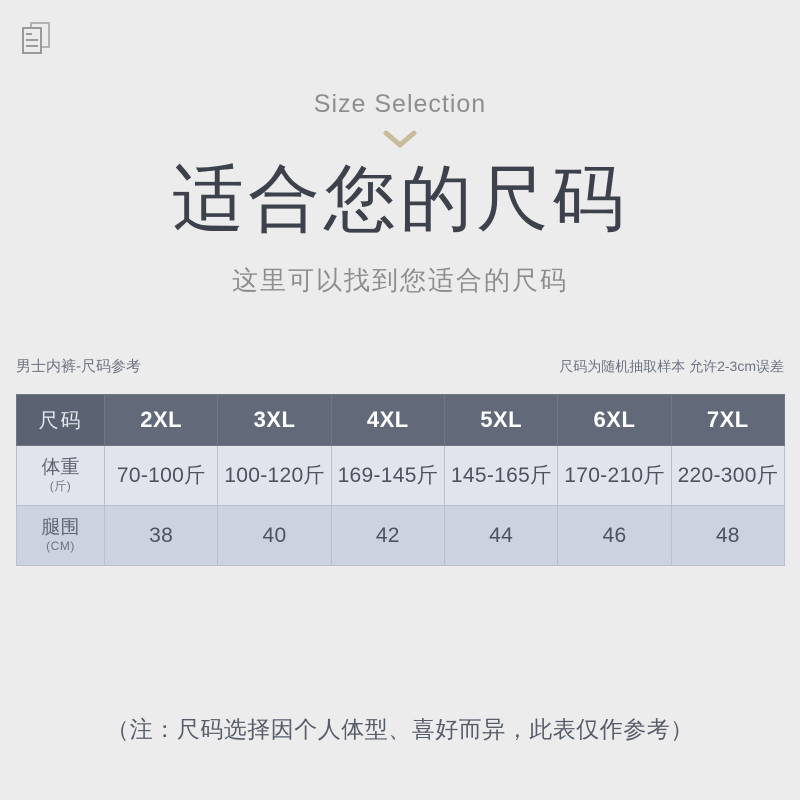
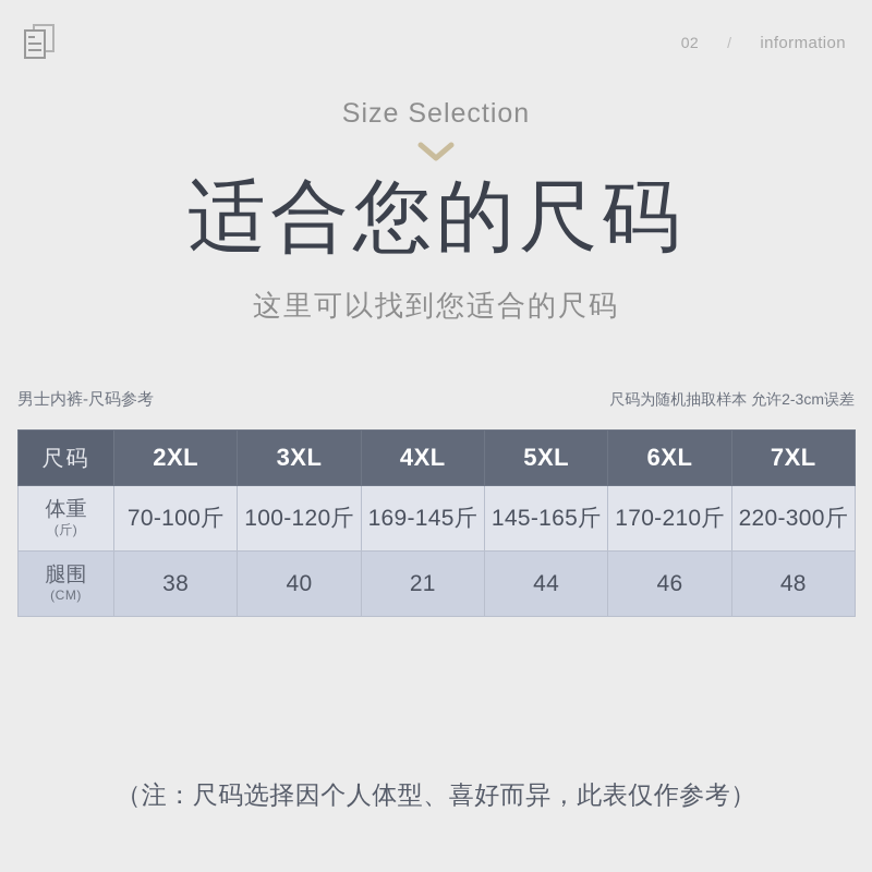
+ 02
+ /
+ information
  Size Selection
  适合您的尺码
  这里可以找到您适合的尺码
  男士内裤-尺码参考
  尺码为随机抽取样本 允许2-3cm误差
  尺码	2XL	3XL	4XL	5XL	6XL	7XL
  体重 (斤)	70-100斤	100-120斤	169-145斤	145-165斤	170-210斤	220-300斤
- 腿围 (CM)	38	40	42	44	46	48
+ 腿围 (CM)	38	40	21	44	46	48
  （注：尺码选择因个人体型、喜好而异，此表仅作参考）
